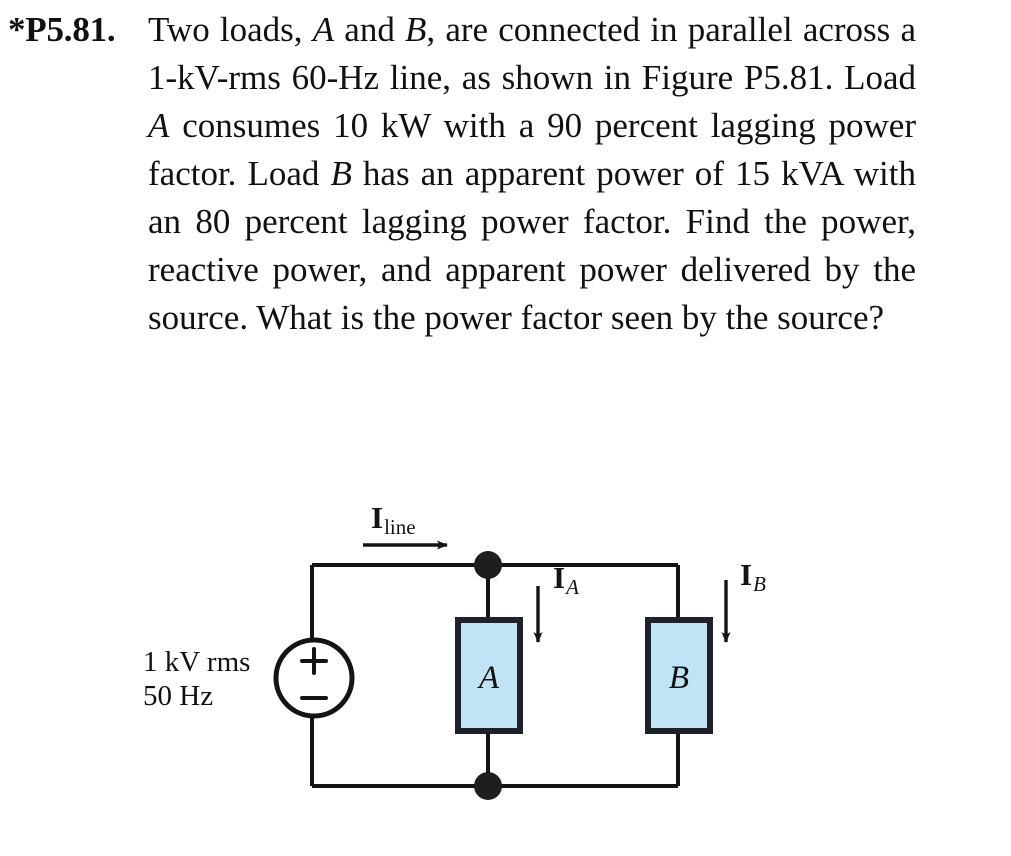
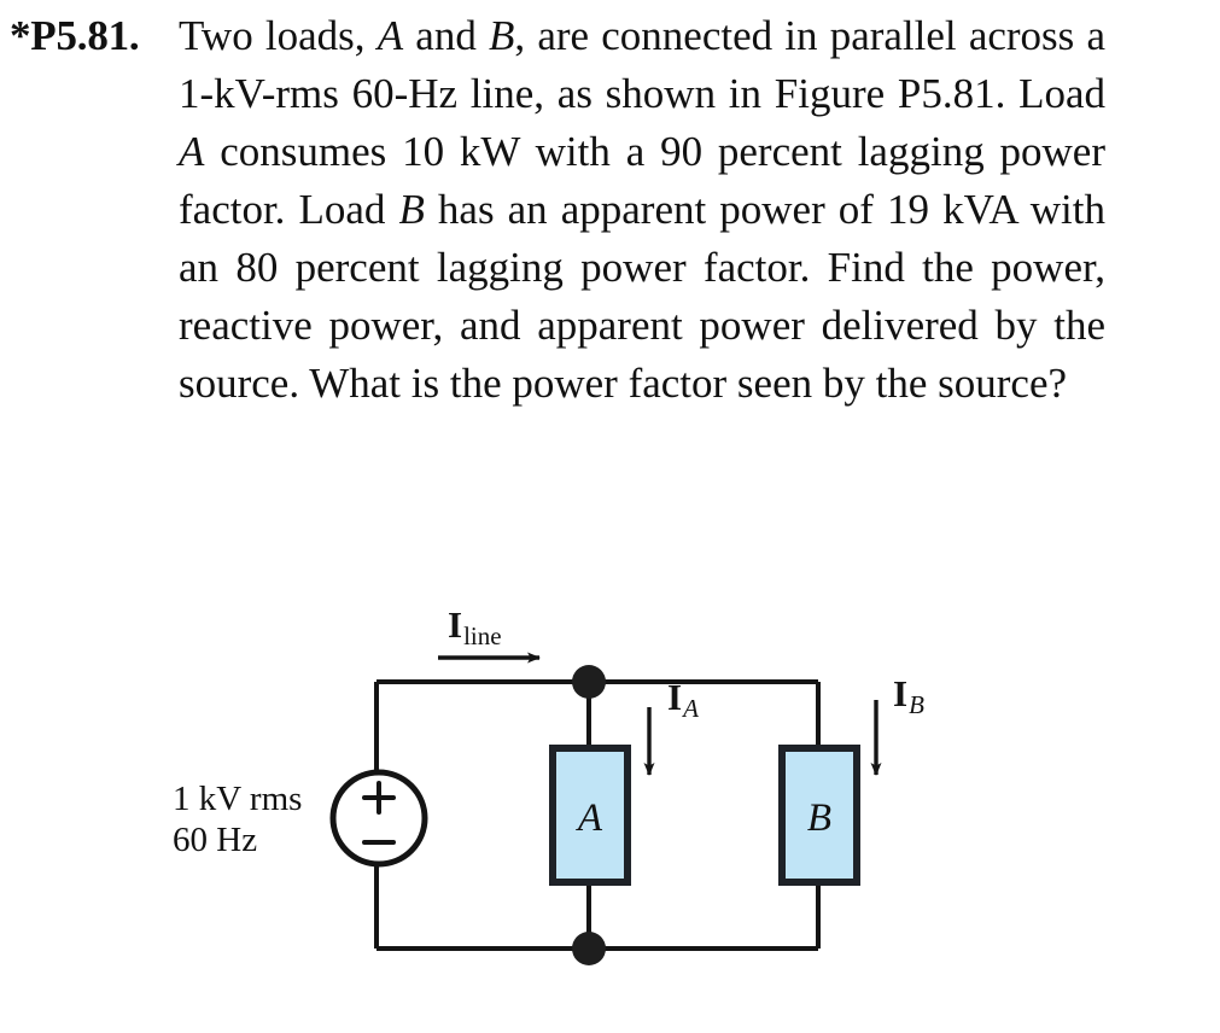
  *P5.81.
- Two loads, A and B, are connected in parallel across a 1-kV-rms 60-Hz line, as shown in Figure P5.81. Load A consumes 10 kW with a 90 percent lagging power factor. Load B has an apparent power of 15 kVA with an 80 percent lagging power factor. Find the power, reactive power, and apparent power delivered by the source. What is the power factor seen by the source?
+ Two loads, A and B, are connected in parallel across a 1-kV-rms 60-Hz line, as shown in Figure P5.81. Load A consumes 10 kW with a 90 percent lagging power factor. Load B has an apparent power of 19 kVA with an 80 percent lagging power factor. Find the power, reactive power, and apparent power delivered by the source. What is the power factor seen by the source?
  1 kV rms
- 50 Hz
+ 60 Hz
  Iline
  IA
  IB
  A
  B
